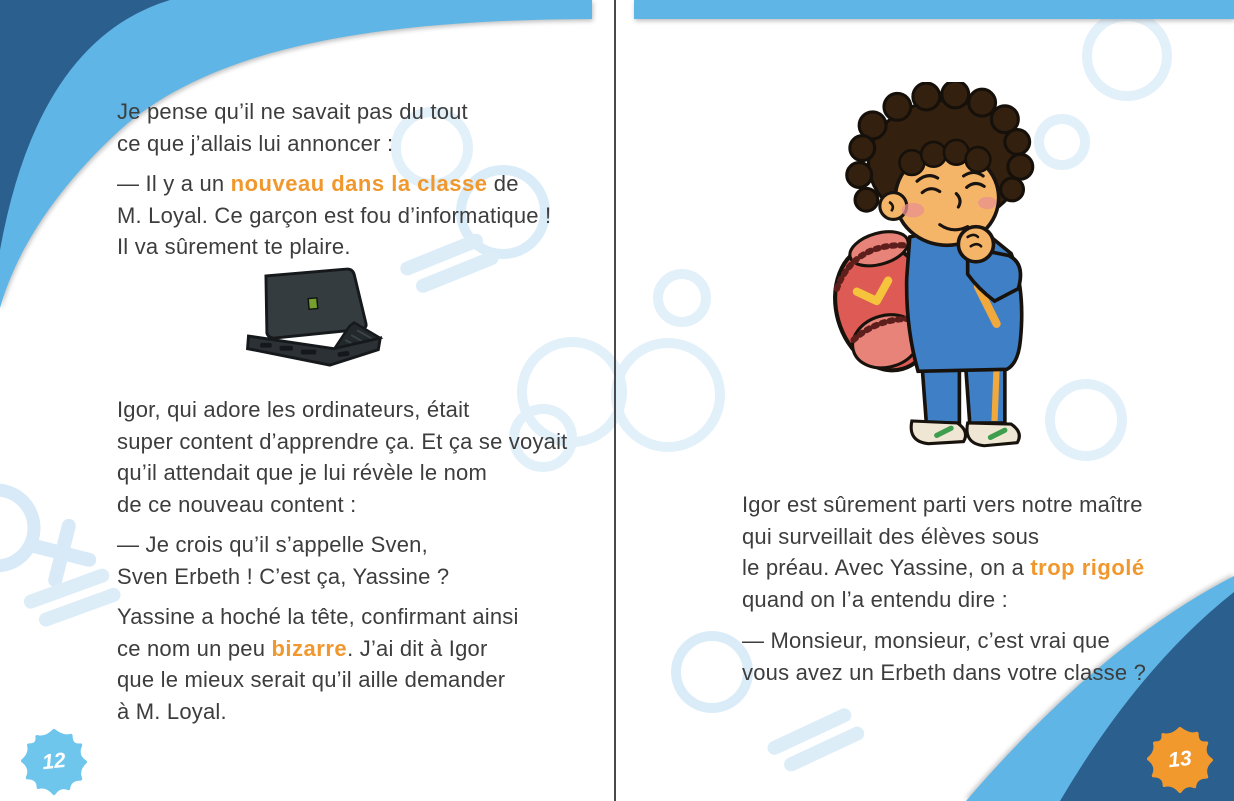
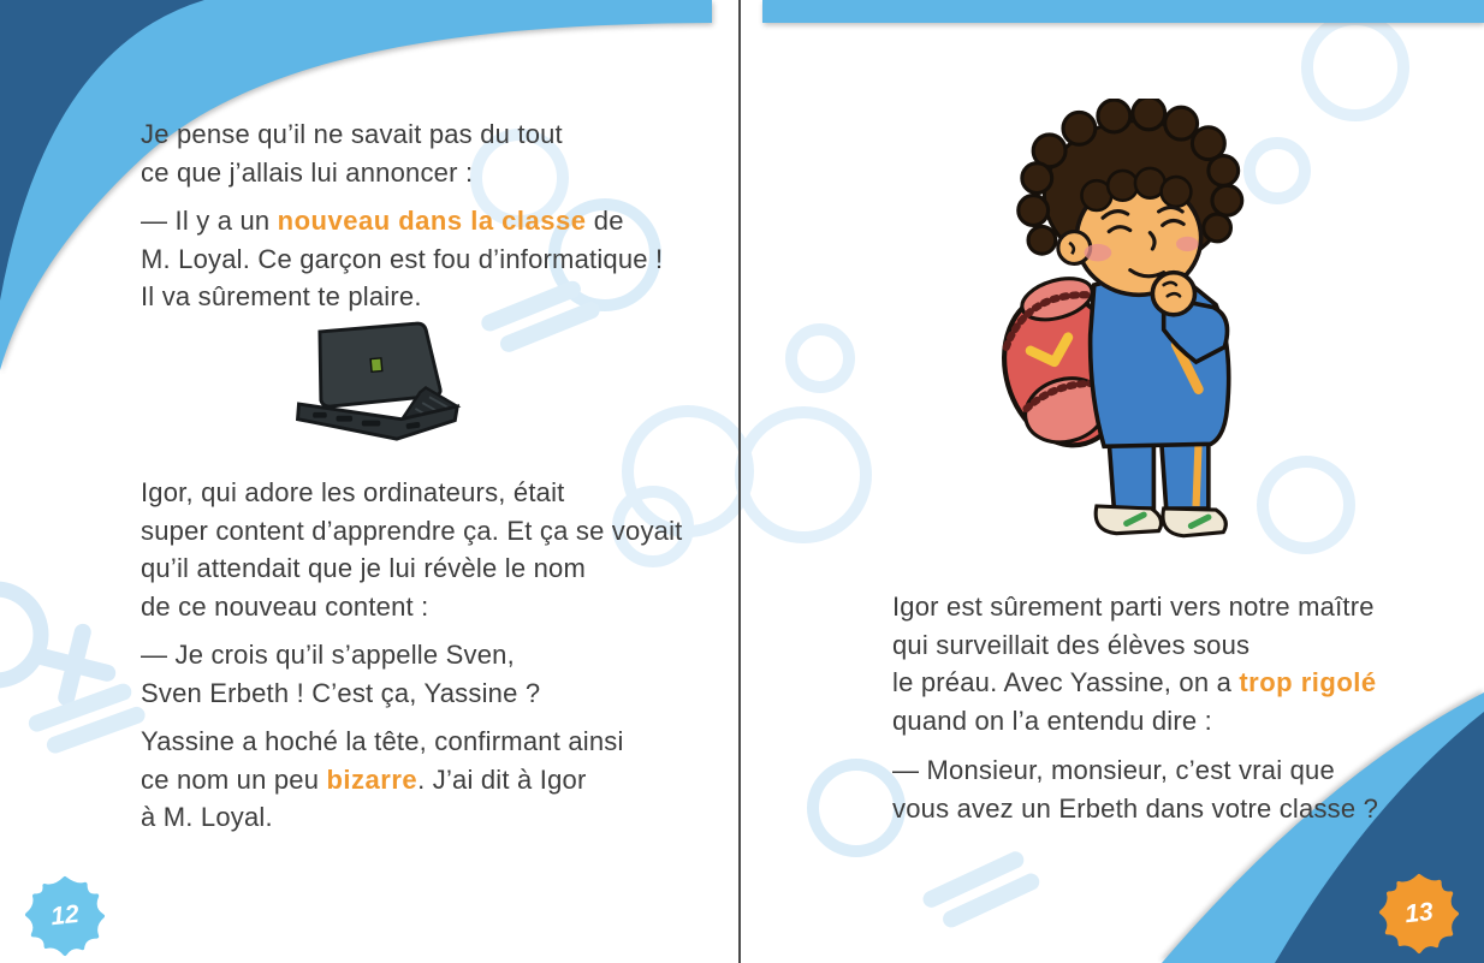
  Je pense qu’il ne savait pas du tout
  ce que j’allais lui annoncer :
  — Il y a un nouveau dans la classe de
  M. Loyal. Ce garçon est fou d’informatique !
  Il va sûrement te plaire.
  Igor, qui adore les ordinateurs, était
  super content d’apprendre ça. Et ça se voyait
  qu’il attendait que je lui révèle le nom
  de ce nouveau content :
  — Je crois qu’il s’appelle Sven,
  Sven Erbeth ! C’est ça, Yassine ?
  Yassine a hoché la tête, confirmant ainsi
  ce nom un peu bizarre. J’ai dit à Igor
- que le mieux serait qu’il aille demander
  à M. Loyal.
  Igor est sûrement parti vers notre maître
  qui surveillait des élèves sous
  le préau. Avec Yassine, on a trop rigolé
  quand on l’a entendu dire :
  — Monsieur, monsieur, c’est vrai que
  vous avez un Erbeth dans votre classe ?
